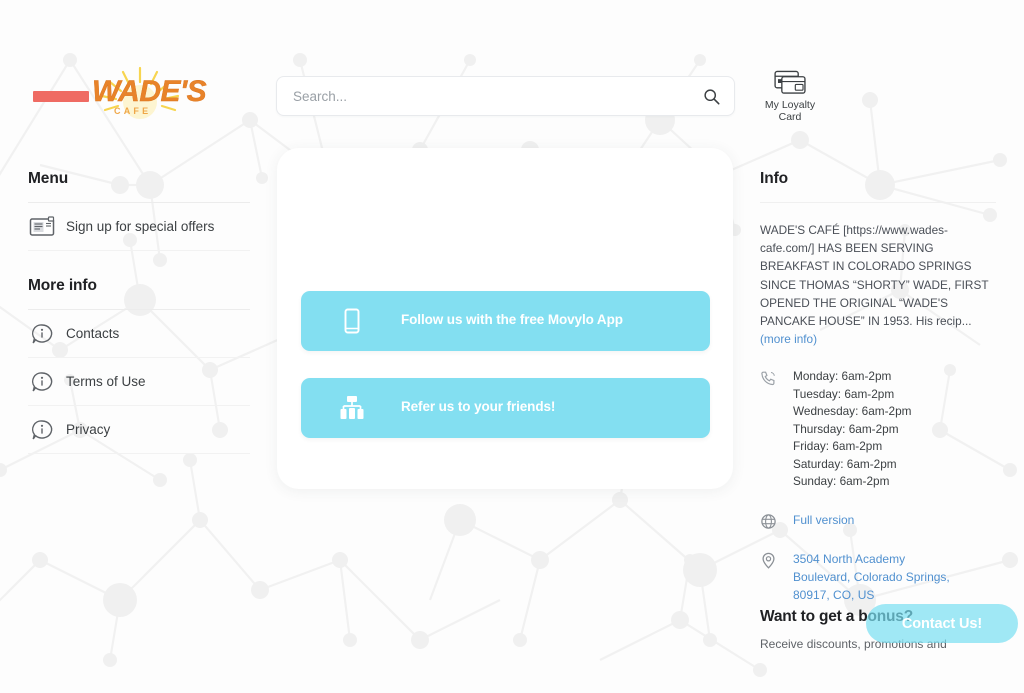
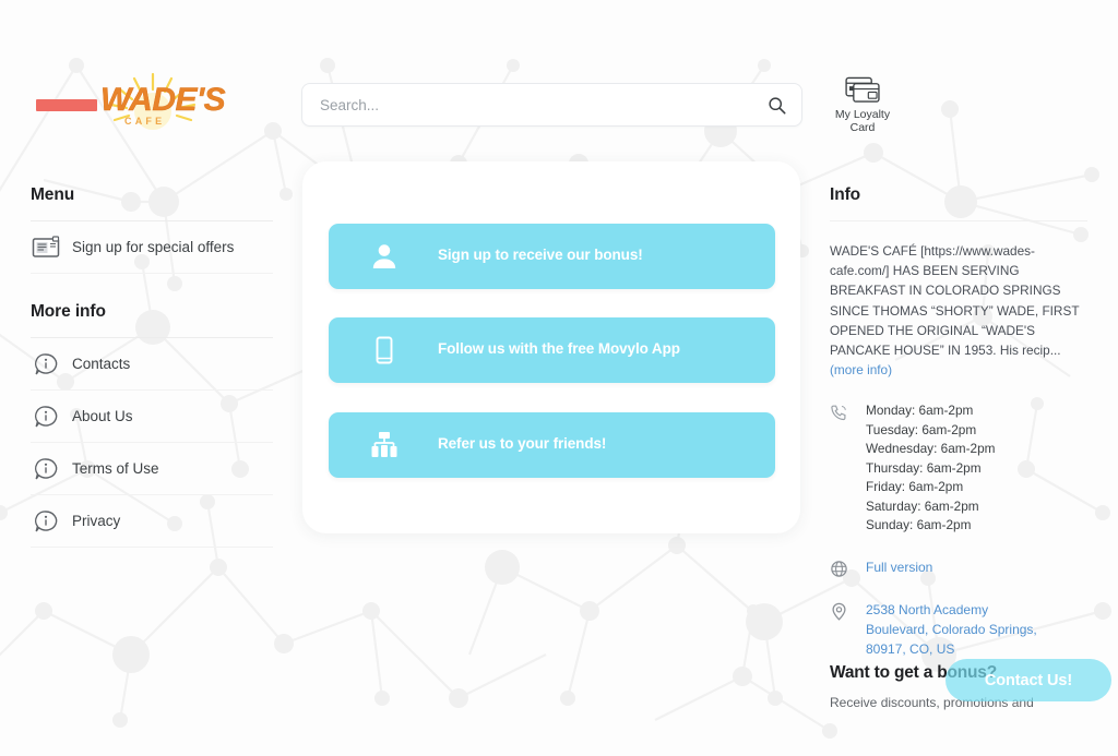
  WADE'S
  CAFE
  Search...
  My Loyalty
  Card
  Menu
  Sign up for special offers
  More info
  Contacts
+ About Us
  Terms of Use
  Privacy
+ Sign up to receive our bonus!
  Follow us with the free Movylo App
  Refer us to your friends!
  Info
  WADE'S CAFÉ [https://www.wades-cafe.com/] HAS BEEN SERVING BREAKFAST IN COLORADO SPRINGS SINCE THOMAS “SHORTY” WADE, FIRST OPENED THE ORIGINAL “WADE'S PANCAKE HOUSE” IN 1953. His recip... (more info)
  Monday: 6am-2pm
  Tuesday: 6am-2pm
  Wednesday: 6am-2pm
  Thursday: 6am-2pm
  Friday: 6am-2pm
  Saturday: 6am-2pm
  Sunday: 6am-2pm
  Full version
- 3504 North Academy
+ 2538 North Academy
  Boulevard, Colorado Springs,
  80917, CO, US
  Want to get a bonus?
  Receive discounts, promotions and
  Contact Us!
